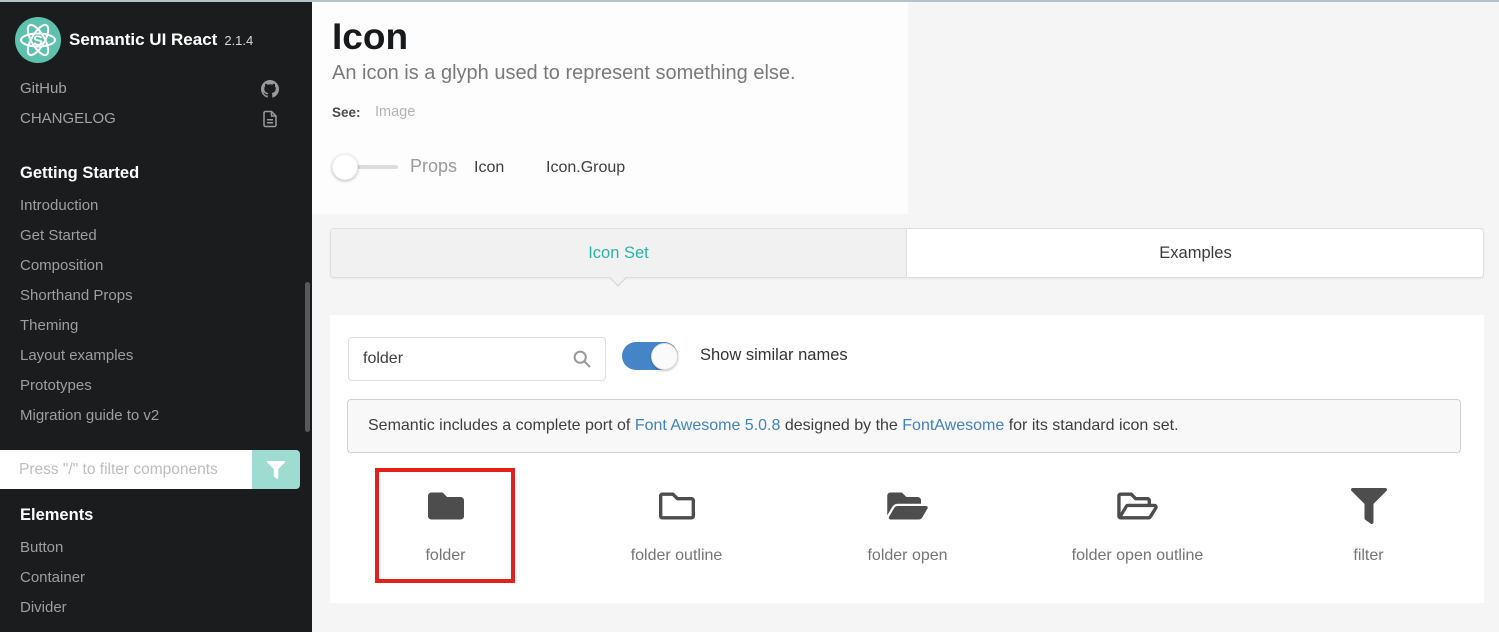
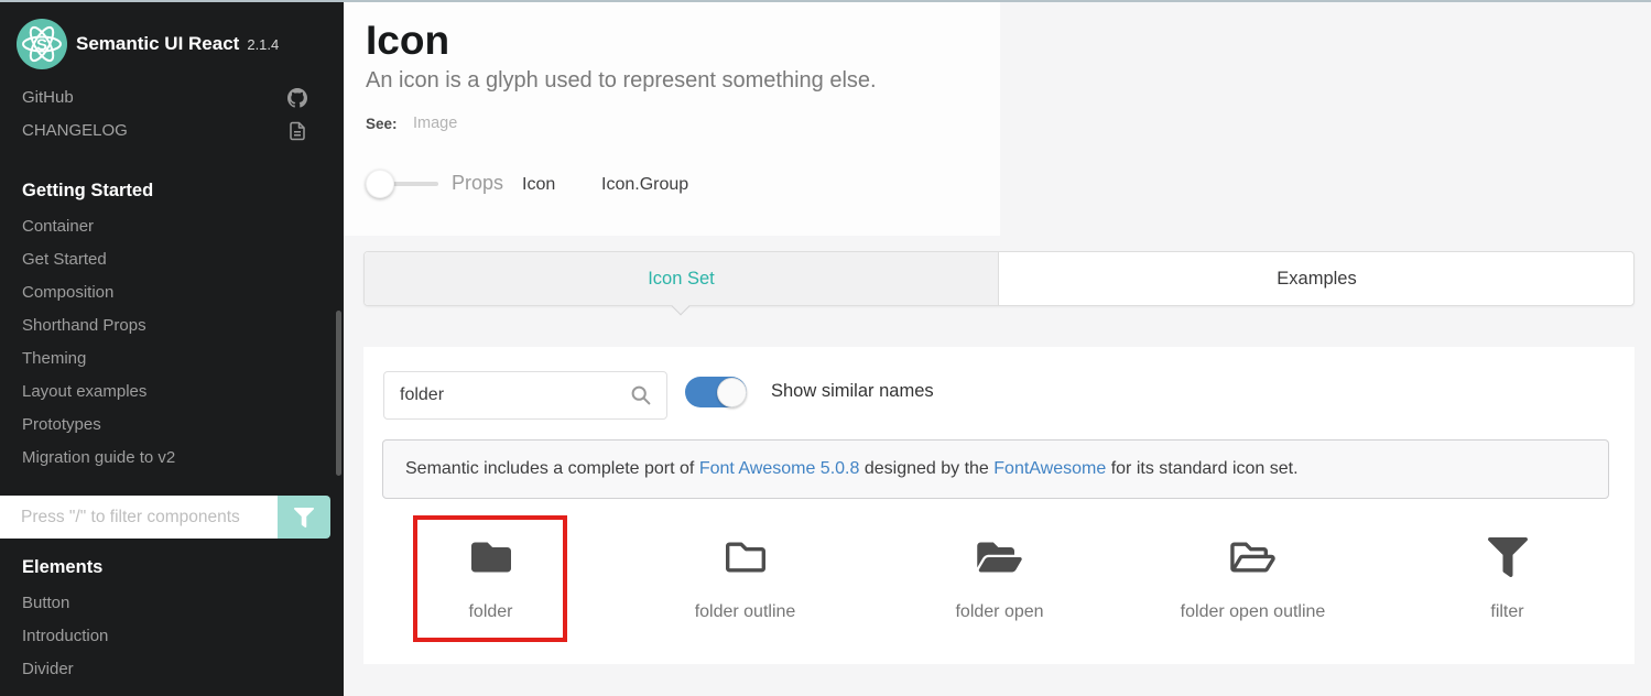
  S
  Semantic UI React 2.1.4
  GitHub
  CHANGELOG
  Getting Started
- Introduction
+ Container
  Get Started
  Composition
  Shorthand Props
  Theming
  Layout examples
  Prototypes
  Migration guide to v2
  Press "/" to filter components
  Elements
  Button
- Container
+ Introduction
  Divider
  Icon
  An icon is a glyph used to represent something else.
  See:
  Image
  Props
  Icon
  Icon.Group
  Icon Set
  Examples
  folder
  Show similar names
  Semantic includes a complete port of Font Awesome 5.0.8 designed by the FontAwesome for its standard icon set.
  folder
  folder outline
  folder open
  folder open outline
  filter
